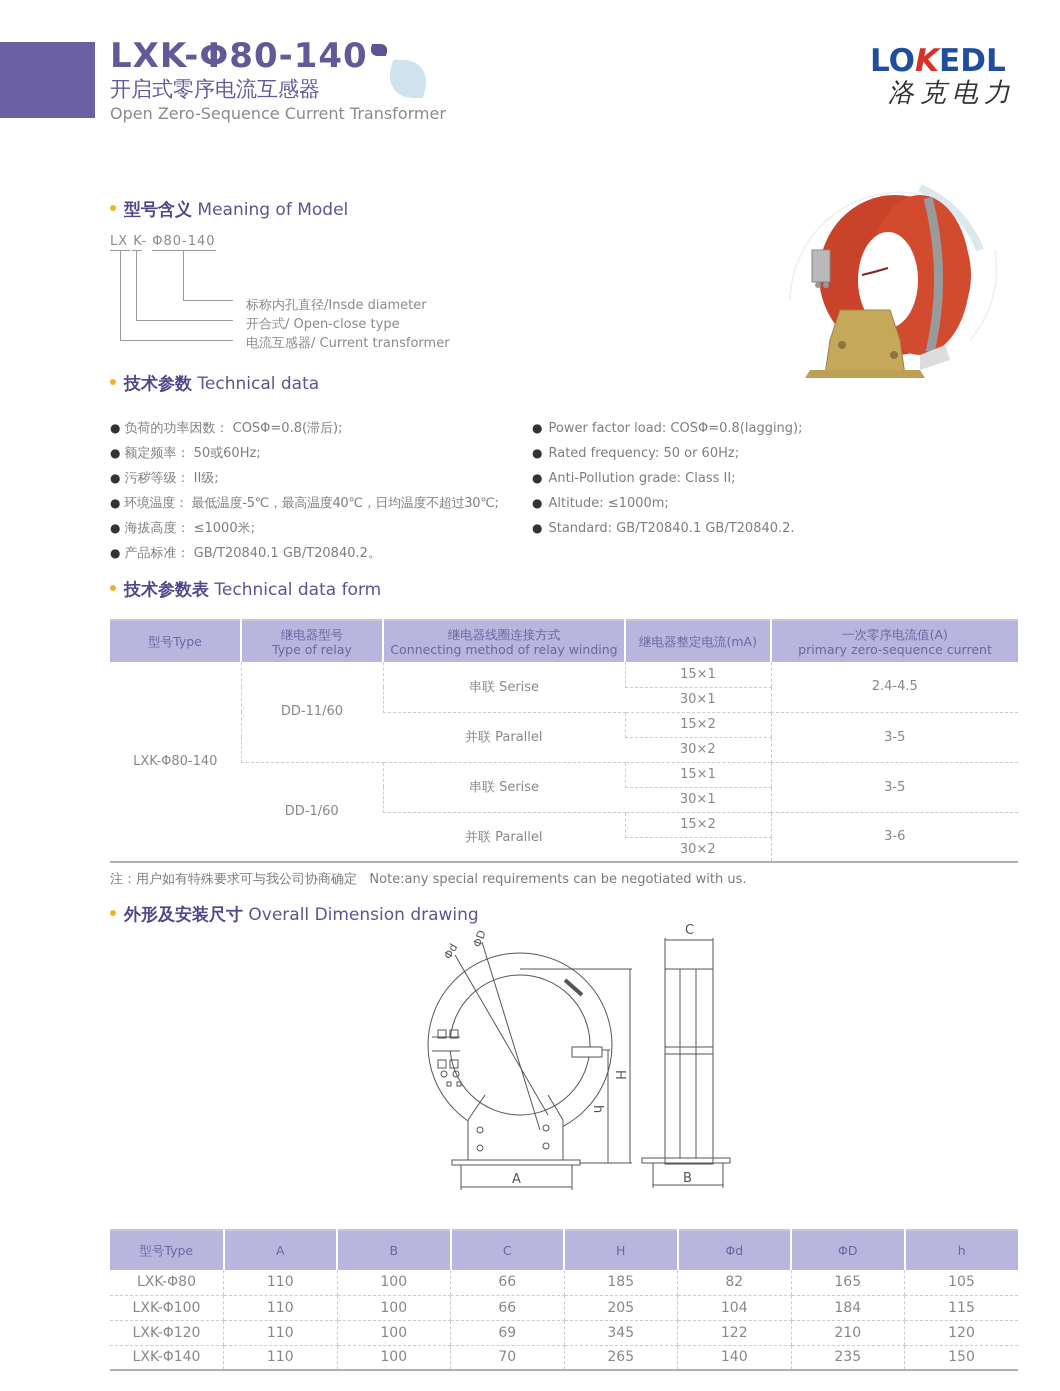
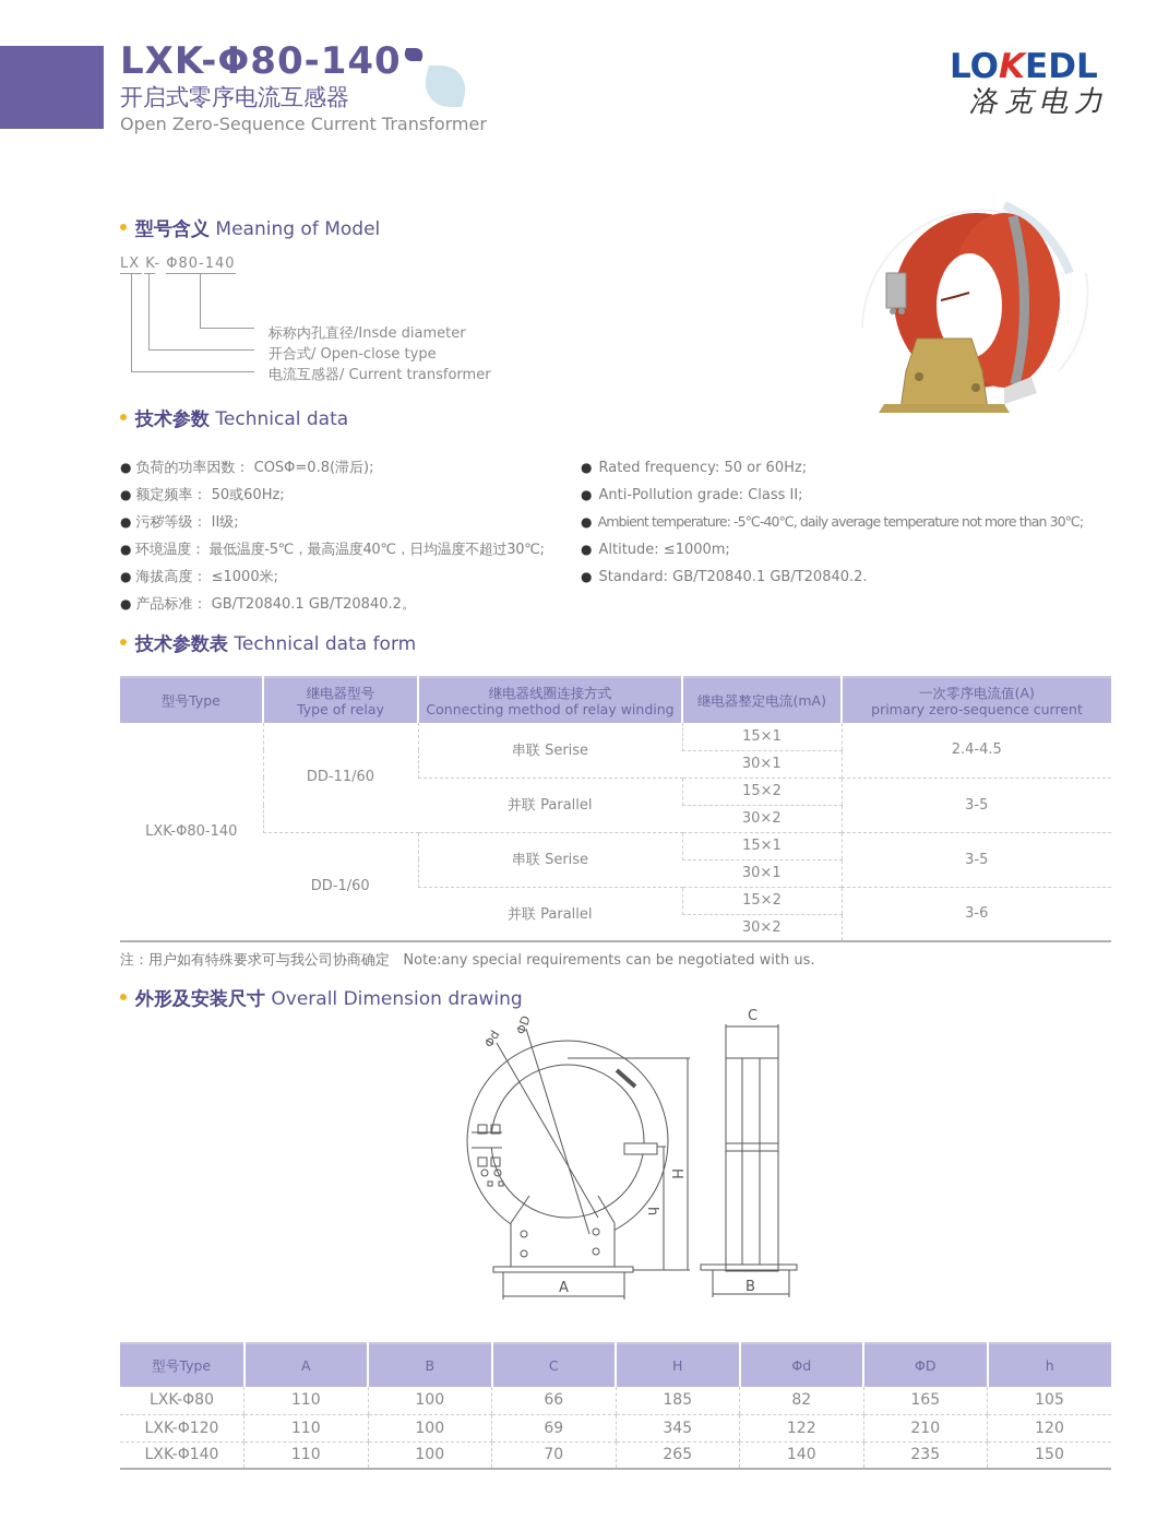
  LXK-Φ80-140
  开启式零序电流互感器
  Open Zero-Sequence Current Transformer
  LOKEDL
  洛克电力
  型号含义 Meaning of Model
  LX K- Φ80-140
  标称内孔直径/Insde diameter
  开合式/ Open-close type
  电流互感器/ Current transformer
  技术参数 Technical data
  负荷的功率因数： COSΦ=0.8(滞后);
  额定频率： 50或60Hz;
  污秽等级： II级;
  环境温度： 最低温度-5℃，最高温度40℃，日均温度不超过30℃;
  海拔高度： ≤1000米;
  产品标准： GB/T20840.1 GB/T20840.2。
- Power factor load: COSΦ=0.8(lagging);
  Rated frequency: 50 or 60Hz;
  Anti-Pollution grade: Class II;
+ Ambient temperature: -5℃-40℃, daily average temperature not more than 30℃;
  Altitude: ≤1000m;
  Standard: GB/T20840.1 GB/T20840.2.
  技术参数表 Technical data form
  型号Type	继电器型号Type of relay	继电器线圈连接方式Connecting method of relay winding	继电器整定电流(mA)	一次零序电流值(A)primary zero-sequence current
  LXK-Φ80-140	DD-11/60	串联 Serise	15×1	2.4-4.5
  30×1
  并联 Parallel	15×2	3-5
  30×2
  DD-1/60	串联 Serise	15×1	3-5
  30×1
  并联 Parallel	15×2	3-6
  30×2
  注：用户如有特殊要求可与我公司协商确定 Note:any special requirements can be negotiated with us.
  外形及安装尺寸 Overall Dimension drawing
  A
  C
  B
  型号Type	A	B	C	H	Φd	ΦD	h
  LXK-Φ80	110	100	66	185	82	165	105
- LXK-Φ100	110	100	66	205	104	184	115
  LXK-Φ120	110	100	69	345	122	210	120
  LXK-Φ140	110	100	70	265	140	235	150
